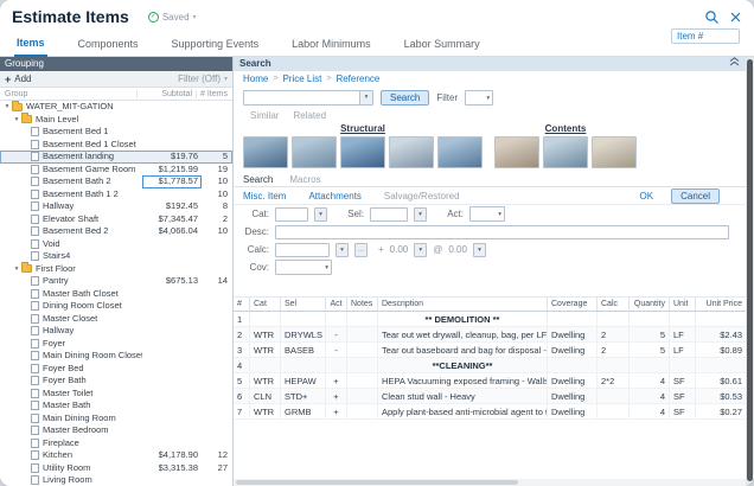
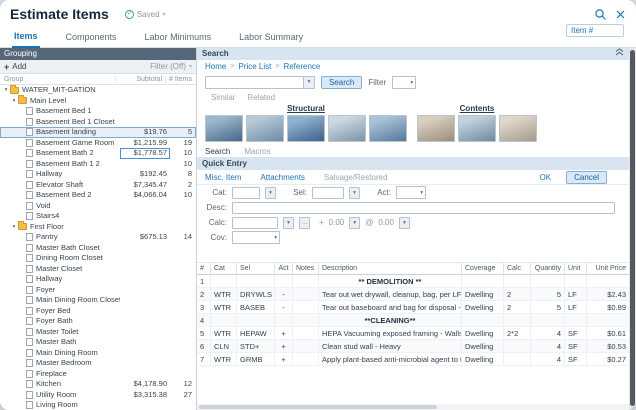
  Estimate Items
  Saved
  Item #
  Items
  Components
- Supporting Events
  Labor Minimums
  Labor Summary
  Grouping
  +
  Add
  Filter (Off)
  WATER_MIT-GATION
  Main Level
  Basement Bed 1
  Basement Bed 1 Closet
  Basement landing
  $19.76
  5
  Basement Game Room
  $1,215.99
  19
  Basement Bath 2
  $1,778.57
  10
  Basement Bath 1 2
  10
  Hallway
  $192.45
  8
  Elevator Shaft
  $7,345.47
  2
  Basement Bed 2
  $4,066.04
  10
  Void
  Stairs4
  First Floor
  Pantry
  $675.13
  14
  Master Bath Closet
  Dining Room Closet
  Master Closet
  Hallway
  Foyer
  Main Dining Room Closet
  Foyer Bed
  Foyer Bath
  Master Toilet
  Master Bath
  Main Dining Room
  Master Bedroom
  Fireplace
  Kitchen
  $4,178.90
  12
  Utility Room
  $3,315.38
  27
  Living Room
  Search
  Home
  Price List
  Reference
  Search
  Filter
  Similar
  Related
  Structural
  Contents
  Search
  Macros
+ Quick Entry
  Misc. Item
  Attachments
  Salvage/Restored
  OK
  Cancel
  Cat:
  Sel:
  Act:
  Desc:
  Calc:
  +
  0.00
  @
  0.00
  Cov:
  1
  ** DEMOLITION **
  2
  WTR
  DRYWLS
  -
  Tear out wet drywall, cleanup, bag, per LF
  Dwelling
  2
  5
  LF
  $2.43
  3
  WTR
  BASEB
  -
  Tear out baseboard and bag for disposal -
  Dwelling
  2
  5
  LF
  $0.89
  4
  **CLEANING**
  5
  WTR
  HEPAW
  +
  HEPA Vacuuming exposed framing - Walls
  Dwelling
  2*2
  4
  SF
  $0.61
  6
  CLN
  STD+
  +
  Clean stud wall - Heavy
  Dwelling
  4
  SF
  $0.53
  7
  WTR
  GRMB
  +
  Apply plant-based anti-microbial agent to t
  Dwelling
  4
  SF
  $0.27
